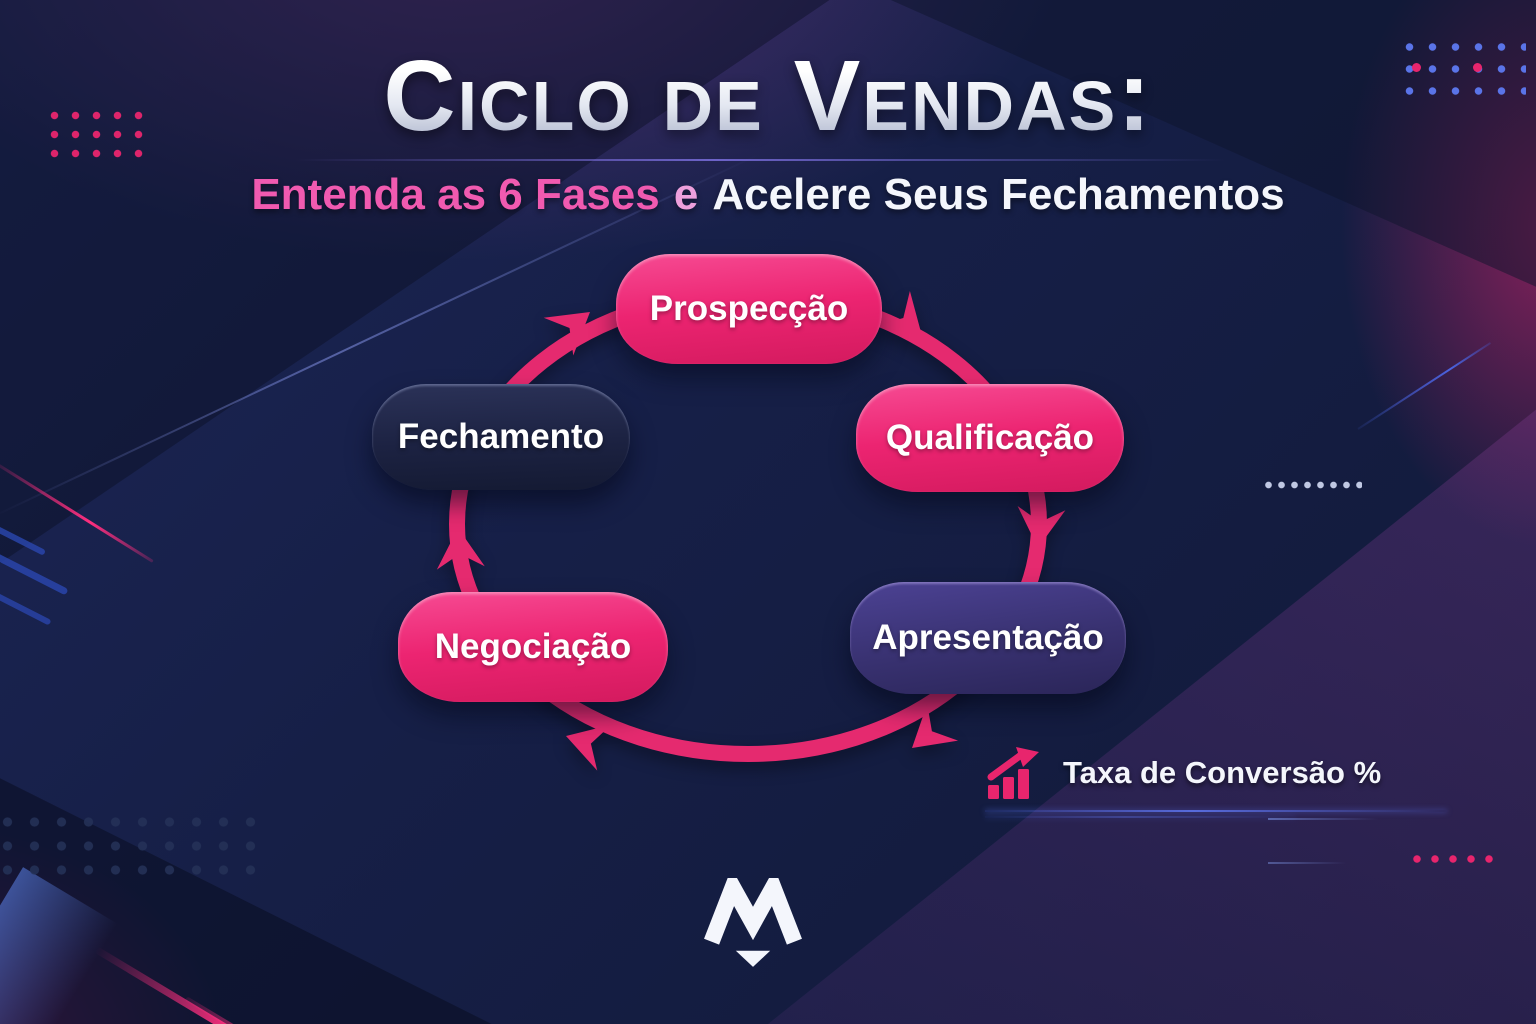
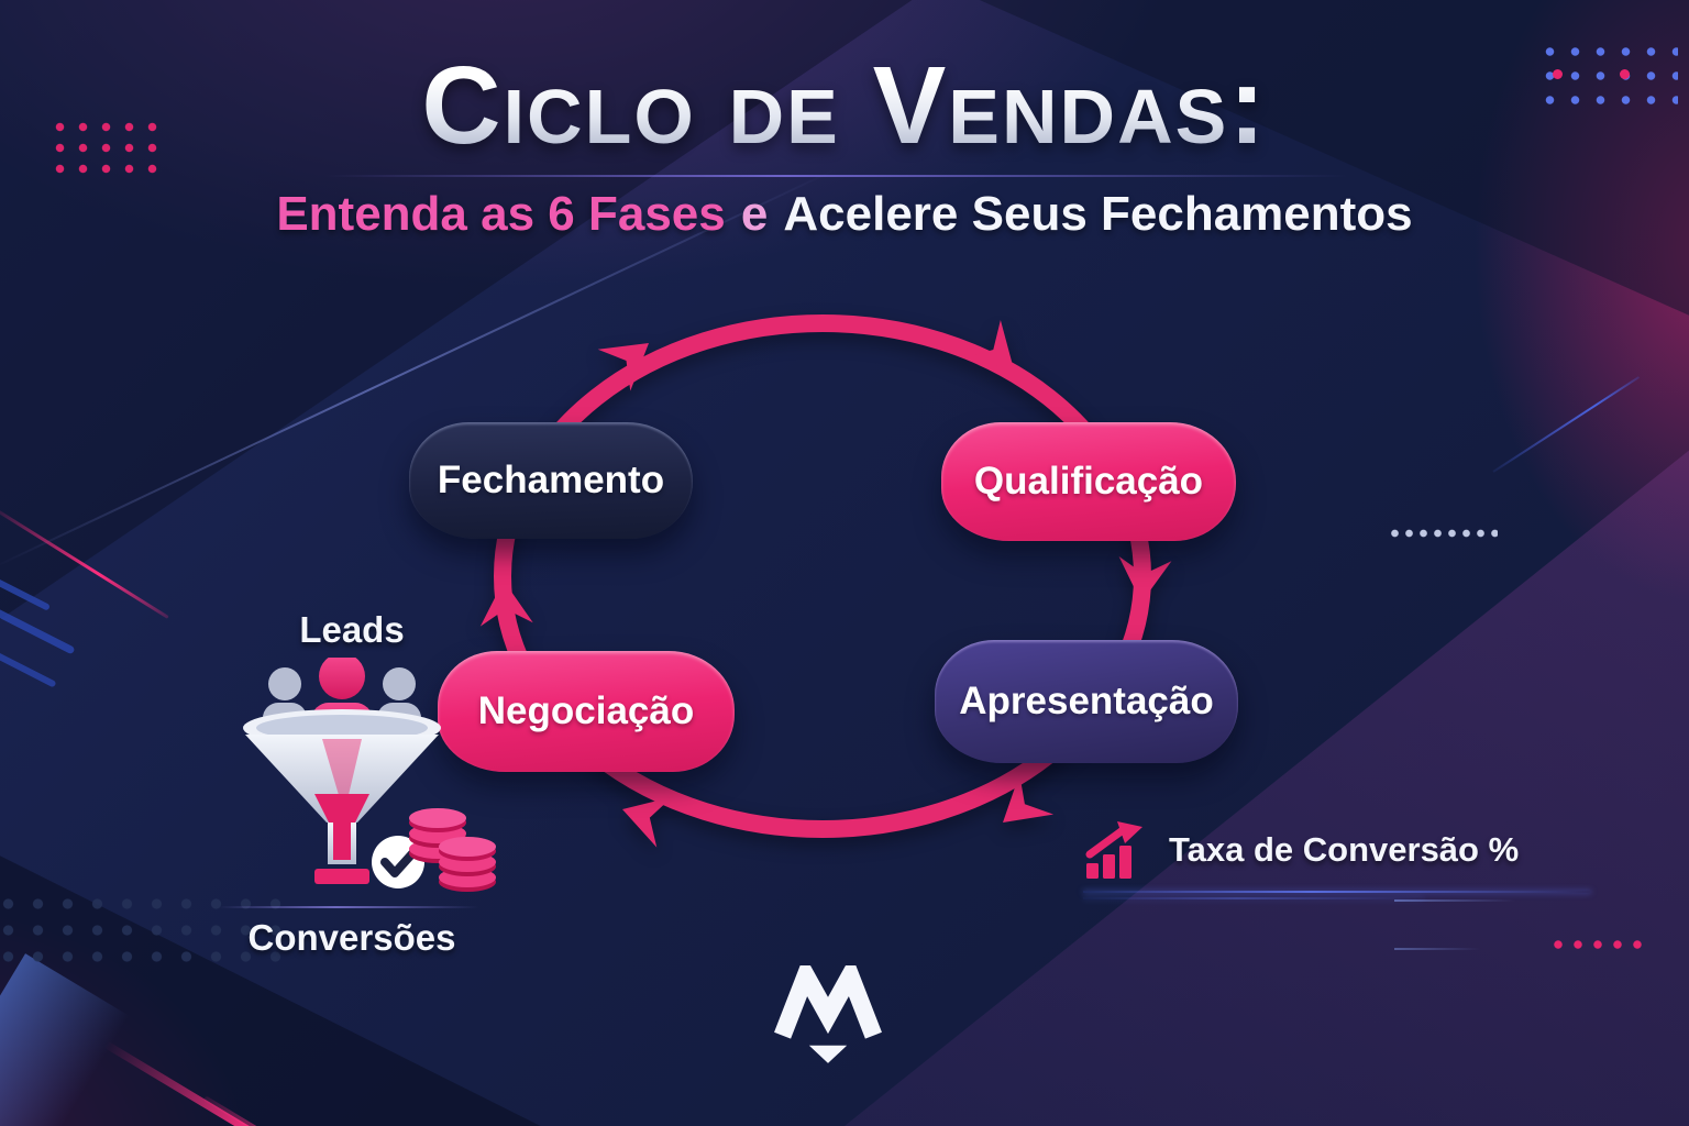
  Ciclo de Vendas:
  Entenda as 6 Fases e Acelere Seus Fechamentos
- Prospecção
  Qualificação
  Apresentação
  Negociação
  Fechamento
+ Leads
+ Conversões
  Taxa de Conversão %
